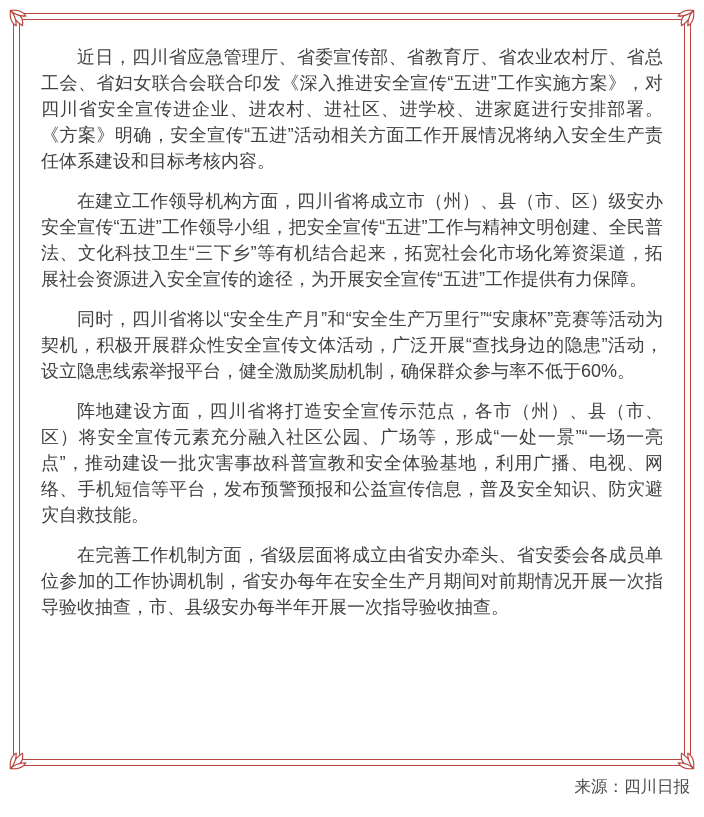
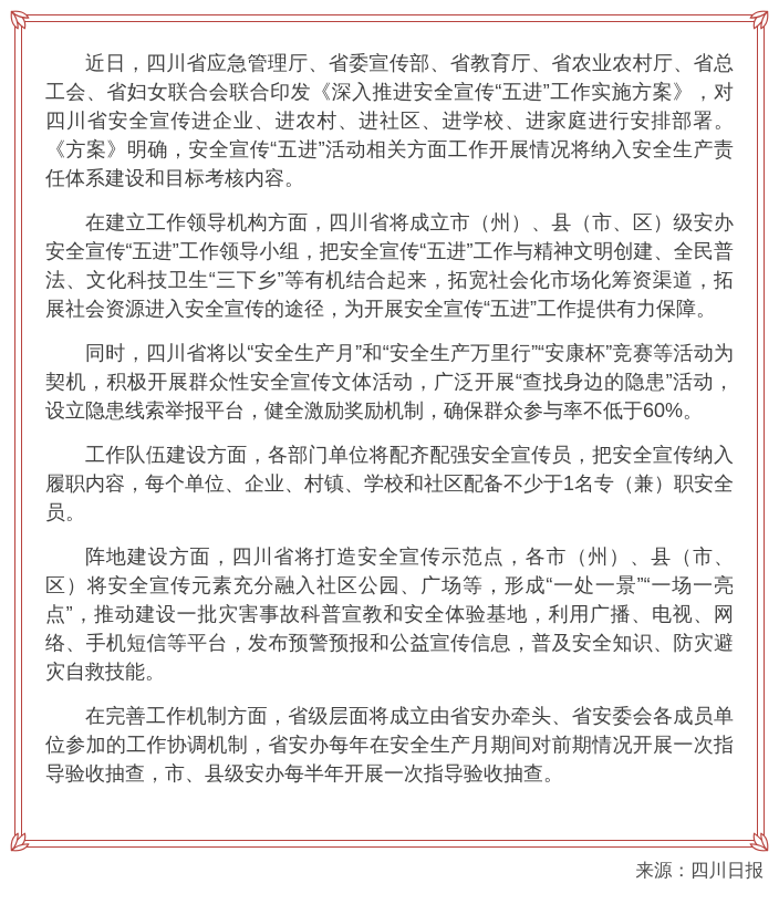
  近日，四川省应急管理厅、省委宣传部、省教育厅、省农业农村厅、省总工会、省妇女联合会联合印发《深入推进安全宣传“五进”工作实施方案》，对四川省安全宣传进企业、进农村、进社区、进学校、进家庭进行安排部署。《方案》明确，安全宣传“五进”活动相关方面工作开展情况将纳入安全生产责任体系建设和目标考核内容。
  在建立工作领导机构方面，四川省将成立市（州）、县（市、区）级安办安全宣传“五进”工作领导小组，把安全宣传“五进”工作与精神文明创建、全民普法、文化科技卫生“三下乡”等有机结合起来，拓宽社会化市场化筹资渠道，拓展社会资源进入安全宣传的途径，为开展安全宣传“五进”工作提供有力保障。
  同时，四川省将以“安全生产月”和“安全生产万里行”“安康杯”竞赛等活动为契机，积极开展群众性安全宣传文体活动，广泛开展“查找身边的隐患”活动，设立隐患线索举报平台，健全激励奖励机制，确保群众参与率不低于60%。
+ 工作队伍建设方面，各部门单位将配齐配强安全宣传员，把安全宣传纳入履职内容，每个单位、企业、村镇、学校和社区配备不少于1名专（兼）职安全员。
  阵地建设方面，四川省将打造安全宣传示范点，各市（州）、县（市、区）将安全宣传元素充分融入社区公园、广场等，形成“一处一景”“一场一亮点”，推动建设一批灾害事故科普宣教和安全体验基地，利用广播、电视、网络、手机短信等平台，发布预警预报和公益宣传信息，普及安全知识、防灾避灾自救技能。
  在完善工作机制方面，省级层面将成立由省安办牵头、省安委会各成员单位参加的工作协调机制，省安办每年在安全生产月期间对前期情况开展一次指导验收抽查，市、县级安办每半年开展一次指导验收抽查。
  来源：四川日报
